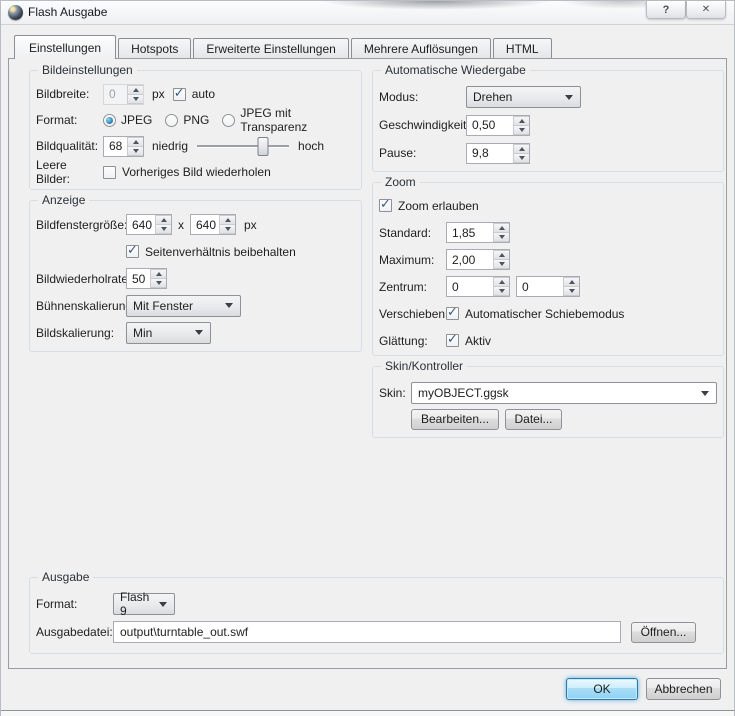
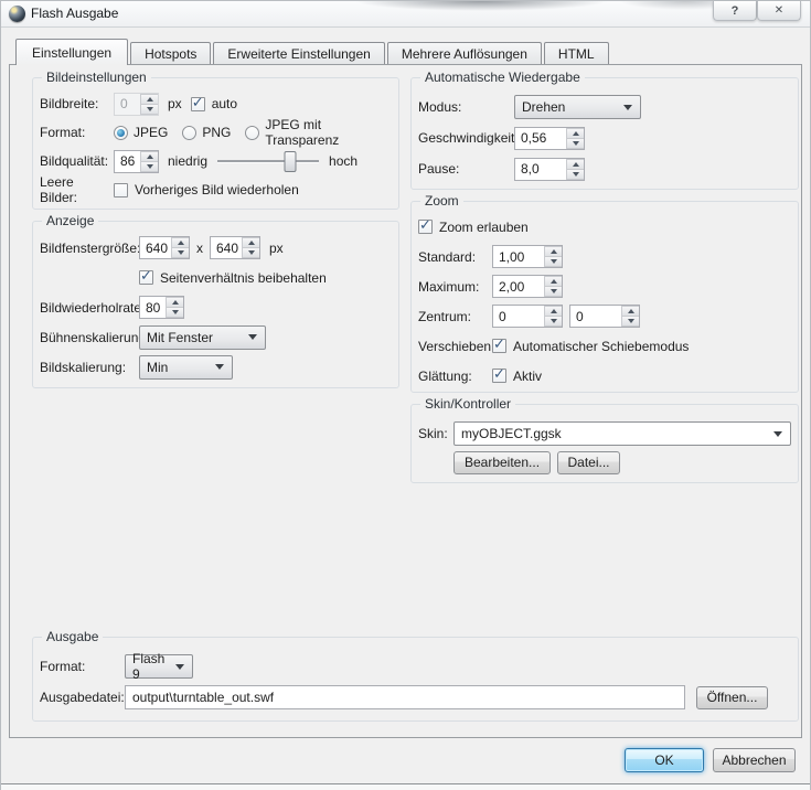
  Flash Ausgabe
  ?
  ✕
  Einstellungen
  Hotspots
  Erweiterte Einstellungen
  Mehrere Auflösungen
  HTML
  Bildeinstellungen
  Bildbreite:
  0
  px
  ✓
  auto
  Format:
  JPEG
  PNG
  JPEG mit Transparenz
  Bildqualität:
- 68
+ 86
  niedrig
  hoch
  Leere Bilder:
  Vorheriges Bild wiederholen
  Anzeige
  Bildfenstergröße
  640
  x
  640
  px
  ✓
  Seitenverhältnis beibehalten
  Bildwiederholrate
- 50
+ 80
  Bühnenskalierun
  Mit Fenster
  Bildskalierung:
  Min
  Automatische Wiedergabe
  Modus:
  Drehen
  Geschwindigkeit
- 0,50
+ 0,56
  Pause:
- 9,8
+ 8,0
  Zoom
  ✓
  Zoom erlauben
  Standard:
- 1,85
+ 1,00
  Maximum:
  2,00
  Zentrum:
  0
  0
  Verschieben
  ✓
  Automatischer Schiebemodus
  Glättung:
  ✓
  Aktiv
  Skin/Kontroller
  Skin:
  myOBJECT.ggsk
  Bearbeiten...
  Datei...
  Ausgabe
  Format:
  Flash 9
  Ausgabedatei:
  output\turntable_out.swf
  Öffnen...
  OK
  Abbrechen
